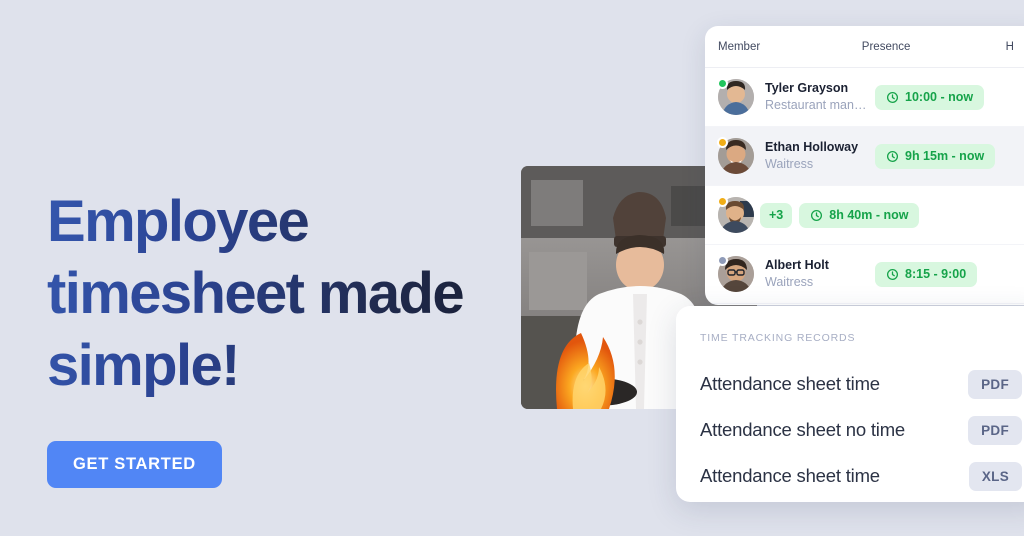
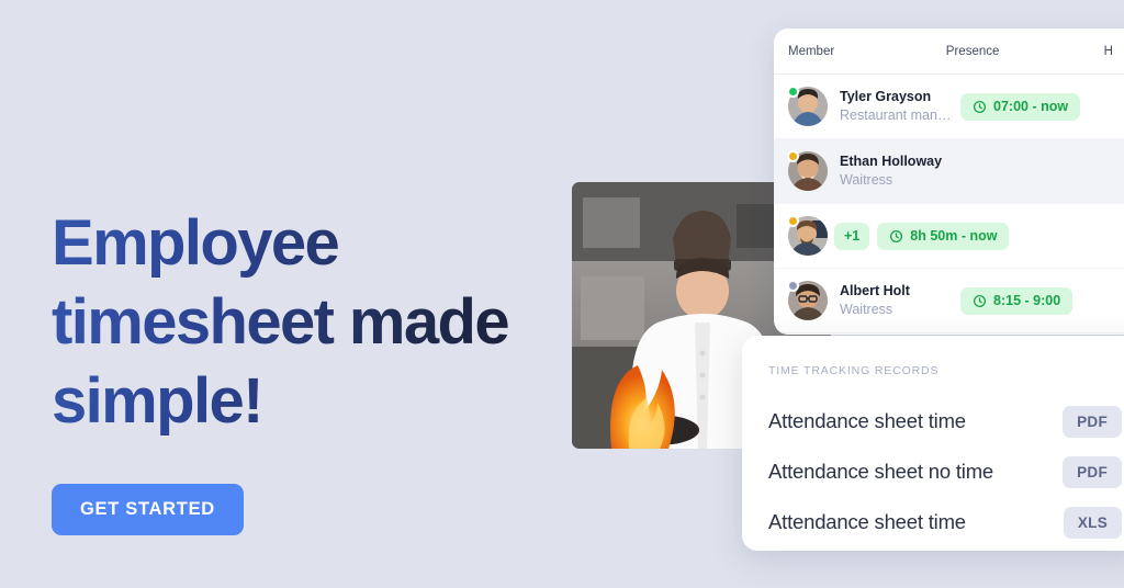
  Employee timesheet made simple!
  GET STARTED
  Member
  Presence
  H
  Tyler Grayson
  Restaurant mana..
- 10:00 - now
+ 07:00 - now
  Ethan Holloway
  Waitress
- 9h 15m - now
- +3
+ +1
- 8h 40m - now
+ 8h 50m - now
  Albert Holt
  Waitress
  8:15 - 9:00
  TIME TRACKING RECORDS
  Attendance sheet time
  PDF
  Attendance sheet no time
  PDF
  Attendance sheet time
  XLS
